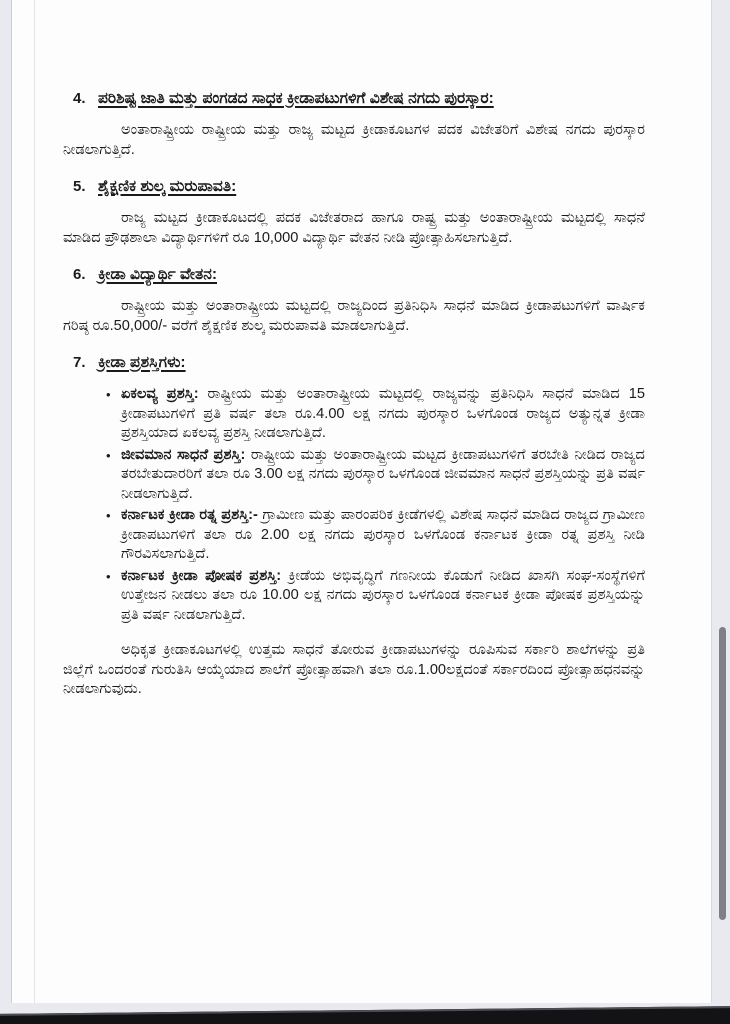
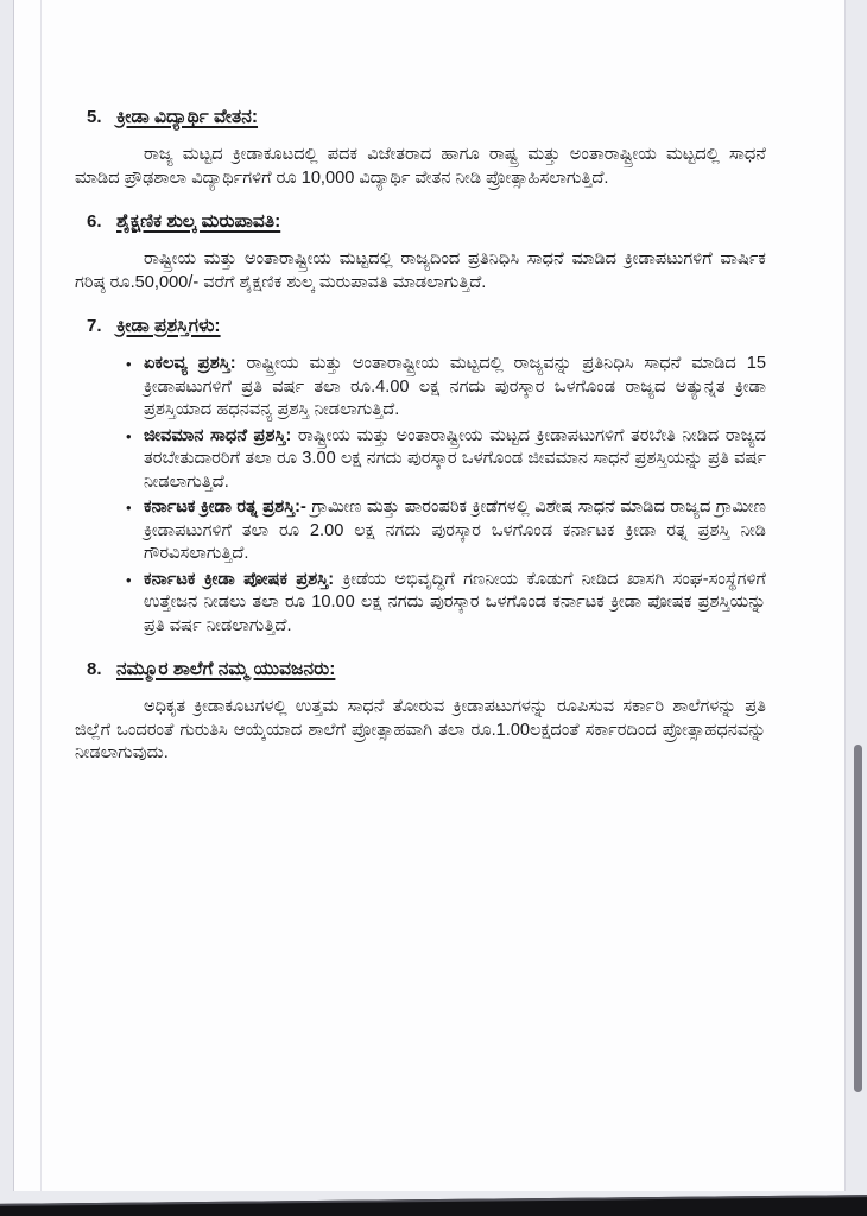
- 4.
- ಪರಿಶಿಷ್ಟ ಜಾತಿ ಮತ್ತು ಪಂಗಡದ ಸಾಧಕ ಕ್ರೀಡಾಪಟುಗಳಿಗೆ ವಿಶೇಷ ನಗದು ಪುರಸ್ಕಾರ:
- ಅಂತಾರಾಷ್ಟ್ರೀಯ ರಾಷ್ಟ್ರೀಯ ಮತ್ತು ರಾಜ್ಯ ಮಟ್ಟದ ಕ್ರೀಡಾಕೂಟಗಳ ಪದಕ ವಿಜೇತರಿಗೆ ವಿಶೇಷ ನಗದು ಪುರಸ್ಕಾರ ನೀಡಲಾಗುತ್ತಿದೆ.
  5.
- ಶೈಕ್ಷಣಿಕ ಶುಲ್ಕ ಮರುಪಾವತಿ:
+ ಕ್ರೀಡಾ ವಿದ್ಯಾರ್ಥಿ ವೇತನ:
  ರಾಜ್ಯ ಮಟ್ಟದ ಕ್ರೀಡಾಕೂಟದಲ್ಲಿ ಪದಕ ವಿಜೇತರಾದ ಹಾಗೂ ರಾಷ್ಟ್ರ ಮತ್ತು ಅಂತಾರಾಷ್ಟ್ರೀಯ ಮಟ್ಟದಲ್ಲಿ ಸಾಧನೆ ಮಾಡಿದ ಪ್ರೌಢಶಾಲಾ ವಿದ್ಯಾರ್ಥಿಗಳಿಗೆ ರೂ 10,000 ವಿದ್ಯಾರ್ಥಿ ವೇತನ ನೀಡಿ ಪ್ರೋತ್ಸಾಹಿಸಲಾಗುತ್ತಿದೆ.
  6.
- ಕ್ರೀಡಾ ವಿದ್ಯಾರ್ಥಿ ವೇತನ:
+ ಶೈಕ್ಷಣಿಕ ಶುಲ್ಕ ಮರುಪಾವತಿ:
  ರಾಷ್ಟ್ರೀಯ ಮತ್ತು ಅಂತಾರಾಷ್ಟ್ರೀಯ ಮಟ್ಟದಲ್ಲಿ ರಾಜ್ಯದಿಂದ ಪ್ರತಿನಿಧಿಸಿ ಸಾಧನೆ ಮಾಡಿದ ಕ್ರೀಡಾಪಟುಗಳಿಗೆ ವಾರ್ಷಿಕ ಗರಿಷ್ಠ ರೂ.50,000/- ವರೆಗೆ ಶೈಕ್ಷಣಿಕ ಶುಲ್ಕ ಮರುಪಾವತಿ ಮಾಡಲಾಗುತ್ತಿದೆ.
  7.
  ಕ್ರೀಡಾ ಪ್ರಶಸ್ತಿಗಳು:
  •
- ಏಕಲವ್ಯ ಪ್ರಶಸ್ತಿ: ರಾಷ್ಟ್ರೀಯ ಮತ್ತು ಅಂತಾರಾಷ್ಟ್ರೀಯ ಮಟ್ಟದಲ್ಲಿ ರಾಜ್ಯವನ್ನು ಪ್ರತಿನಿಧಿಸಿ ಸಾಧನೆ ಮಾಡಿದ 15 ಕ್ರೀಡಾಪಟುಗಳಿಗೆ ಪ್ರತಿ ವರ್ಷ ತಲಾ ರೂ.4.00 ಲಕ್ಷ ನಗದು ಪುರಸ್ಕಾರ ಒಳಗೊಂಡ ರಾಜ್ಯದ ಅತ್ಯುನ್ನತ ಕ್ರೀಡಾ ಪ್ರಶಸ್ತಿಯಾದ ಏಕಲವ್ಯ ಪ್ರಶಸ್ತಿ ನೀಡಲಾಗುತ್ತಿದೆ.
+ ಏಕಲವ್ಯ ಪ್ರಶಸ್ತಿ: ರಾಷ್ಟ್ರೀಯ ಮತ್ತು ಅಂತಾರಾಷ್ಟ್ರೀಯ ಮಟ್ಟದಲ್ಲಿ ರಾಜ್ಯವನ್ನು ಪ್ರತಿನಿಧಿಸಿ ಸಾಧನೆ ಮಾಡಿದ 15 ಕ್ರೀಡಾಪಟುಗಳಿಗೆ ಪ್ರತಿ ವರ್ಷ ತಲಾ ರೂ.4.00 ಲಕ್ಷ ನಗದು ಪುರಸ್ಕಾರ ಒಳಗೊಂಡ ರಾಜ್ಯದ ಅತ್ಯುನ್ನತ ಕ್ರೀಡಾ ಪ್ರಶಸ್ತಿಯಾದ ಹಧನವನ್ಯ ಪ್ರಶಸ್ತಿ ನೀಡಲಾಗುತ್ತಿದೆ.
  •
  ಜೀವಮಾನ ಸಾಧನೆ ಪ್ರಶಸ್ತಿ: ರಾಷ್ಟ್ರೀಯ ಮತ್ತು ಅಂತಾರಾಷ್ಟ್ರೀಯ ಮಟ್ಟದ ಕ್ರೀಡಾಪಟುಗಳಿಗೆ ತರಬೇತಿ ನೀಡಿದ ರಾಜ್ಯದ ತರಬೇತುದಾರರಿಗೆ ತಲಾ ರೂ 3.00 ಲಕ್ಷ ನಗದು ಪುರಸ್ಕಾರ ಒಳಗೊಂಡ ಜೀವಮಾನ ಸಾಧನೆ ಪ್ರಶಸ್ತಿಯನ್ನು ಪ್ರತಿ ವರ್ಷ ನೀಡಲಾಗುತ್ತಿದೆ.
  •
  ಕರ್ನಾಟಕ ಕ್ರೀಡಾ ರತ್ನ ಪ್ರಶಸ್ತಿ:- ಗ್ರಾಮೀಣ ಮತ್ತು ಪಾರಂಪರಿಕ ಕ್ರೀಡೆಗಳಲ್ಲಿ ವಿಶೇಷ ಸಾಧನೆ ಮಾಡಿದ ರಾಜ್ಯದ ಗ್ರಾಮೀಣ ಕ್ರೀಡಾಪಟುಗಳಿಗೆ ತಲಾ ರೂ 2.00 ಲಕ್ಷ ನಗದು ಪುರಸ್ಕಾರ ಒಳಗೊಂಡ ಕರ್ನಾಟಕ ಕ್ರೀಡಾ ರತ್ನ ಪ್ರಶಸ್ತಿ ನೀಡಿ ಗೌರವಿಸಲಾಗುತ್ತಿದೆ.
  •
  ಕರ್ನಾಟಕ ಕ್ರೀಡಾ ಪೋಷಕ ಪ್ರಶಸ್ತಿ: ಕ್ರೀಡೆಯ ಅಭಿವೃದ್ಧಿಗೆ ಗಣನೀಯ ಕೊಡುಗೆ ನೀಡಿದ ಖಾಸಗಿ ಸಂಘ-ಸಂಸ್ಥೆಗಳಿಗೆ ಉತ್ತೇಜನ ನೀಡಲು ತಲಾ ರೂ 10.00 ಲಕ್ಷ ನಗದು ಪುರಸ್ಕಾರ ಒಳಗೊಂಡ ಕರ್ನಾಟಕ ಕ್ರೀಡಾ ಪೋಷಕ ಪ್ರಶಸ್ತಿಯನ್ನು ಪ್ರತಿ ವರ್ಷ ನೀಡಲಾಗುತ್ತಿದೆ.
+ 8.
+ ನಮ್ಮೂರ ಶಾಲೆಗೆ ನಮ್ಮ ಯುವಜನರು:
  ಅಧಿಕೃತ ಕ್ರೀಡಾಕೂಟಗಳಲ್ಲಿ ಉತ್ತಮ ಸಾಧನೆ ತೋರುವ ಕ್ರೀಡಾಪಟುಗಳನ್ನು ರೂಪಿಸುವ ಸರ್ಕಾರಿ ಶಾಲೆಗಳನ್ನು ಪ್ರತಿ ಜಿಲ್ಲೆಗೆ ಒಂದರಂತೆ ಗುರುತಿಸಿ ಆಯ್ಕೆಯಾದ ಶಾಲೆಗೆ ಪ್ರೋತ್ಸಾಹವಾಗಿ ತಲಾ ರೂ.1.00ಲಕ್ಷದಂತೆ ಸರ್ಕಾರದಿಂದ ಪ್ರೋತ್ಸಾಹಧನವನ್ನು ನೀಡಲಾಗುವುದು.
